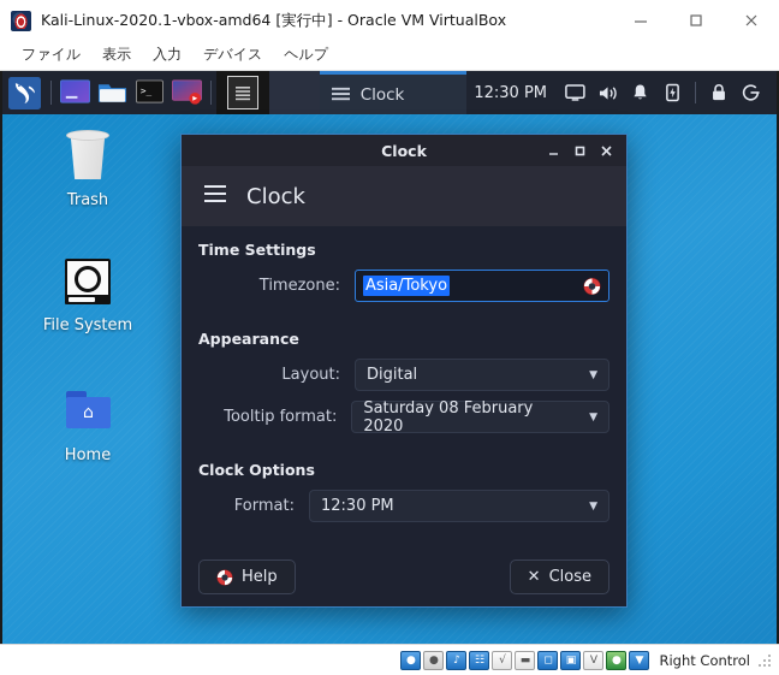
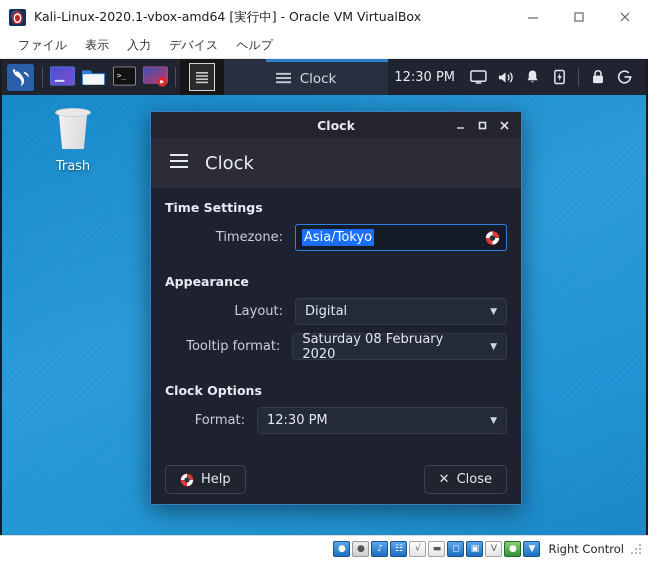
  Kali-Linux-2020.1-vbox-amd64 [実行中] - Oracle VM VirtualBox
  ファイル
  表示
  入力
  デバイス
  ヘルプ
  Trash
- File System
- ⌂
- Home
  Clock
  Clock
  Time Settings
  Timezone:
  Asia/Tokyo
  Appearance
  Layout:
  Digital
  ▼
  Tooltip format:
  Saturday 08 February 2020
  ▼
  Clock Options
  Format:
  12:30 PM
  ▼
  Help
  ✕
  Close
  >_
  Clock
  12:30 PM
  ●
  ●
  ♪
  ☷
  √
  ▬
  ◻
  ▣
  V
  ●
  ▼
  Right Control
